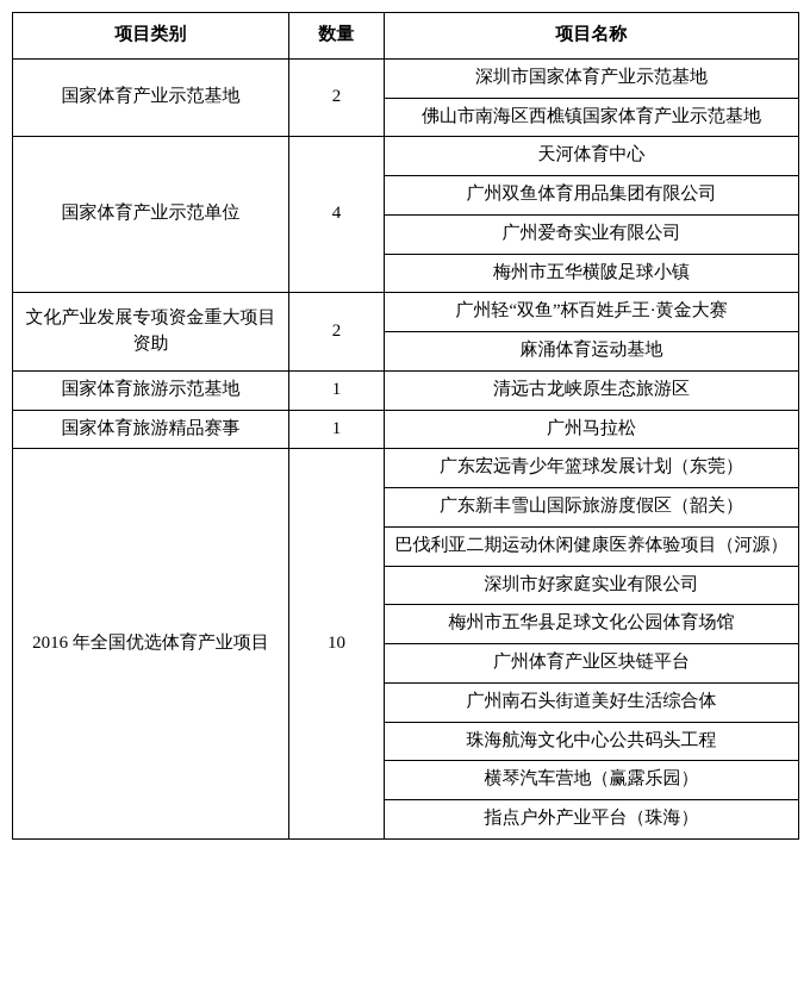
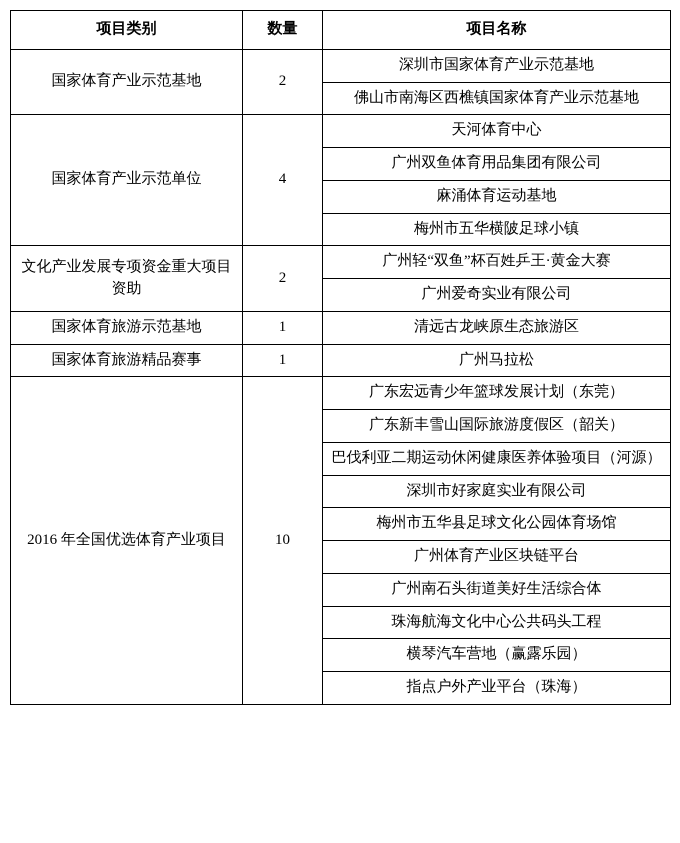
  项目类别	数量	项目名称
  国家体育产业示范基地	2	深圳市国家体育产业示范基地
  佛山市南海区西樵镇国家体育产业示范基地
  国家体育产业示范单位	4	天河体育中心
  广州双鱼体育用品集团有限公司
- 广州爱奇实业有限公司
+ 麻涌体育运动基地
  梅州市五华横陂足球小镇
  文化产业发展专项资金重大项目资助	2	广州轻“双鱼”杯百姓乒王·黄金大赛
- 麻涌体育运动基地
+ 广州爱奇实业有限公司
  国家体育旅游示范基地	1	清远古龙峡原生态旅游区
  国家体育旅游精品赛事	1	广州马拉松
  2016 年全国优选体育产业项目	10	广东宏远青少年篮球发展计划（东莞）
  广东新丰雪山国际旅游度假区（韶关）
  巴伐利亚二期运动休闲健康医养体验项目（河源）
  深圳市好家庭实业有限公司
  梅州市五华县足球文化公园体育场馆
  广州体育产业区块链平台
  广州南石头街道美好生活综合体
  珠海航海文化中心公共码头工程
  横琴汽车营地（赢露乐园）
  指点户外产业平台（珠海）
